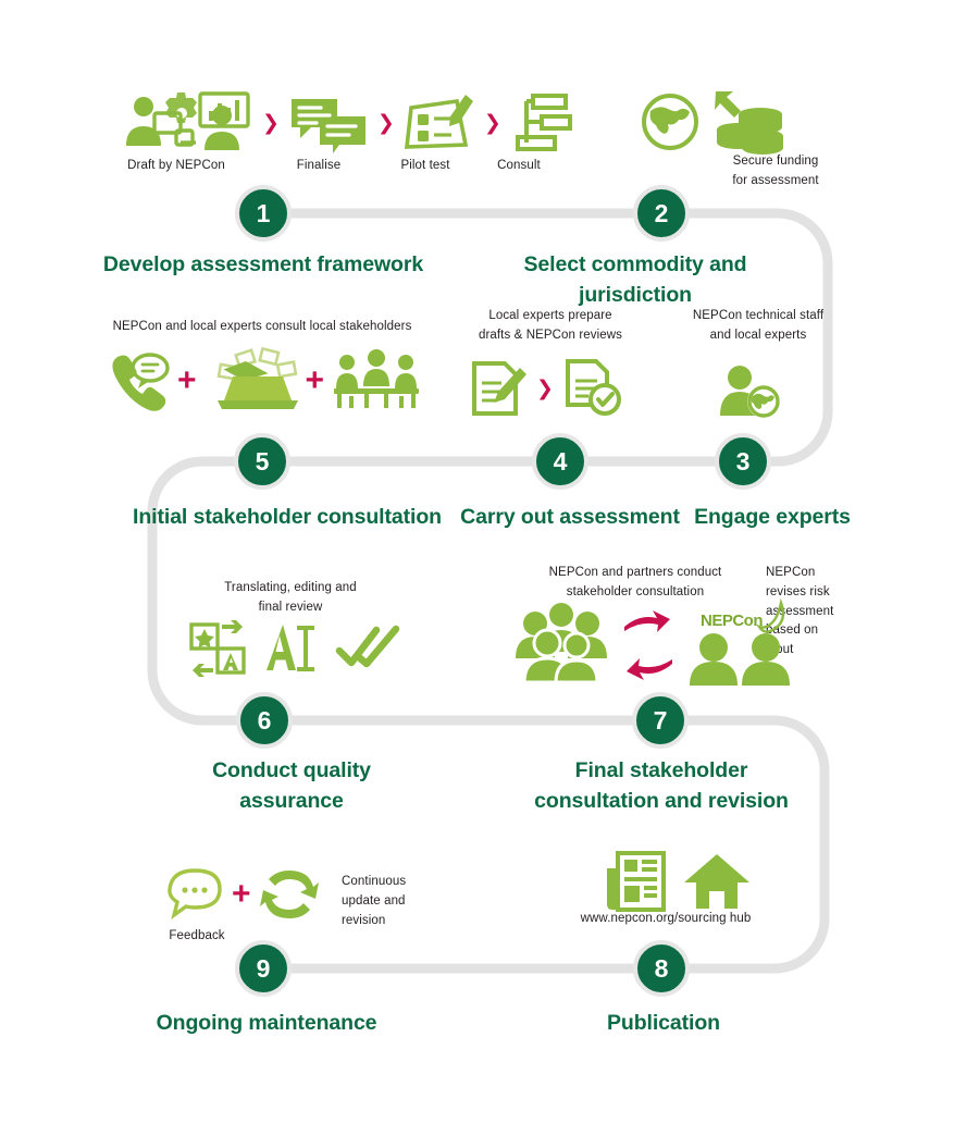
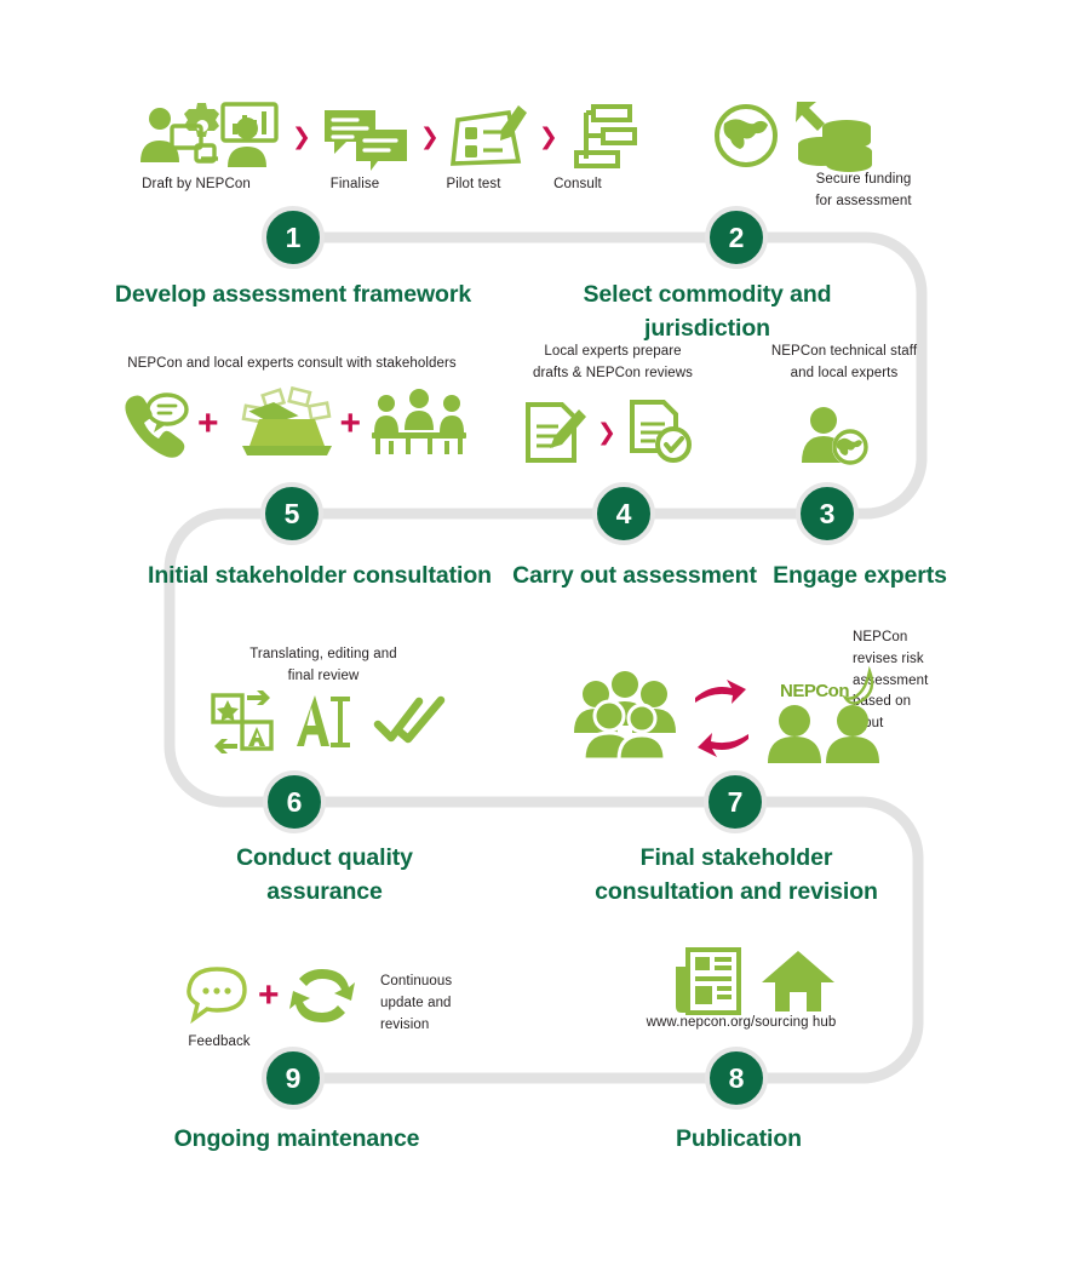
  ❯
  ❯
  ❯
  Draft by NEPCon
  Finalise
  Pilot test
  Consult
  Secure funding
  for assessment
  1
  2
  Develop assessment framework
  Select commodity and jurisdiction
- NEPCon and local experts consult local stakeholders
+ NEPCon and local experts consult with stakeholders
  +
  +
  Local experts prepare
  drafts & NEPCon reviews
  ❯
  NEPCon technical staff
  and local experts
  5
  4
  3
  Initial stakeholder consultation
  Carry out assessment
  Engage experts
  Translating, editing and
  final review
- NEPCon and partners conduct
- stakeholder consultation
  NEPCon
  revises risk
  asessment
  ased on
  NEPCon
  6
  7
  Conduct quality
  assurance
  Final stakeholder
  consultation and revision
  +
  Feedback
  Continuous
  update and
  revision
  www.nepcon.org/sourcing hub
  9
  8
  Ongoing maintenance
  Publication
